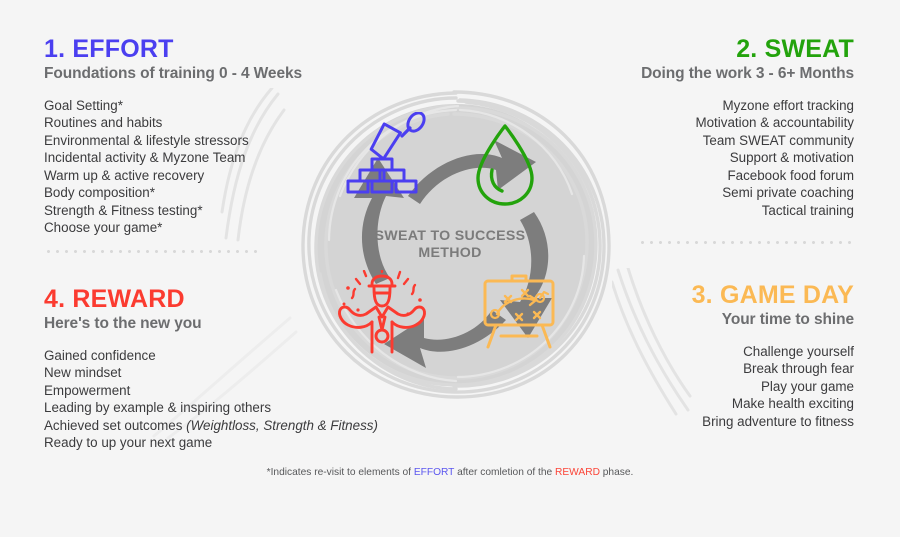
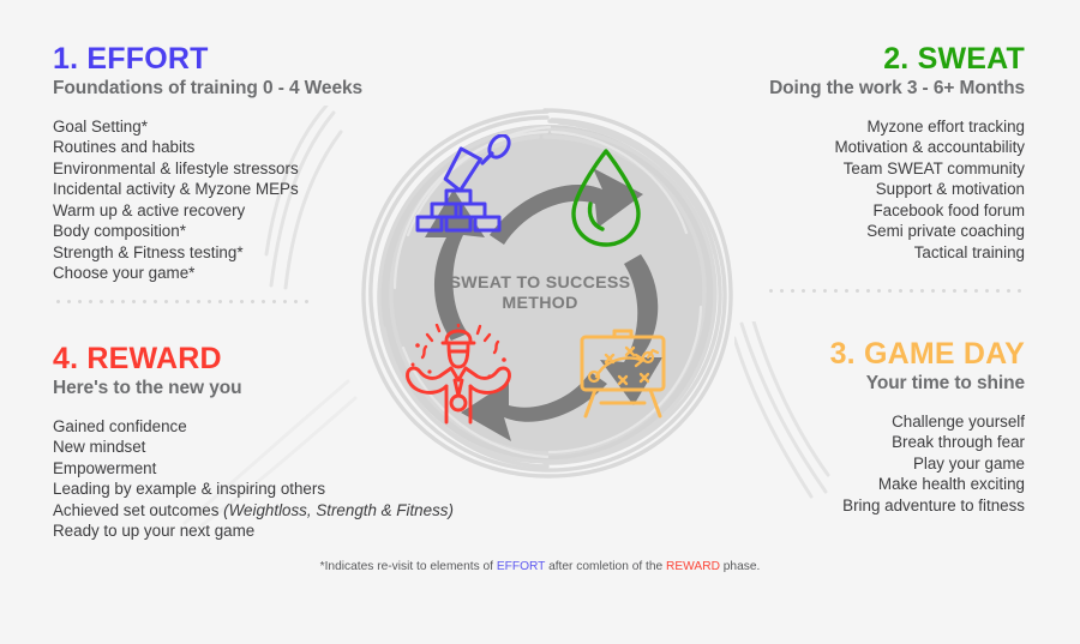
  1. EFFORT
  Foundations of training 0 - 4 Weeks
  Goal Setting*
  Routines and habits
  Environmental & lifestyle stressors
- Incidental activity & Myzone Team
+ Incidental activity & Myzone MEPs
  Warm up & active recovery
  Body composition*
  Strength & Fitness testing*
  Choose your game*
  2. SWEAT
  Doing the work 3 - 6+ Months
  Myzone effort tracking
  Motivation & accountability
  Team SWEAT community
  Support & motivation
  Facebook food forum
  Semi private coaching
  Tactical training
  4. REWARD
  Here's to the new you
  Gained confidence
  New mindset
  Empowerment
  Leading by example & inspiring others
  Achieved set outcomes (Weightloss, Strength & Fitness)
  Ready to up your next game
  3. GAME DAY
  Your time to shine
  Challenge yourself
  Break through fear
  Play your game
  Make health exciting
  Bring adventure to fitness
  SWEAT TO SUCCESS
  METHOD
  *Indicates re-visit to elements of EFFORT after comletion of the REWARD phase.
